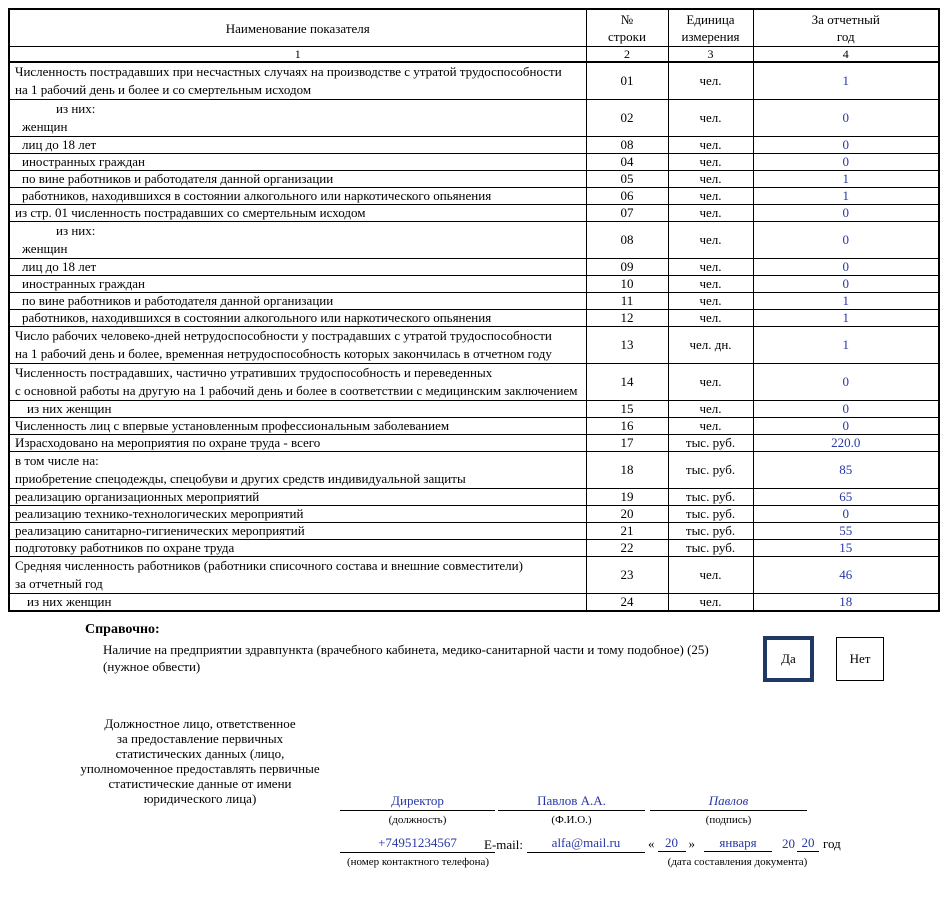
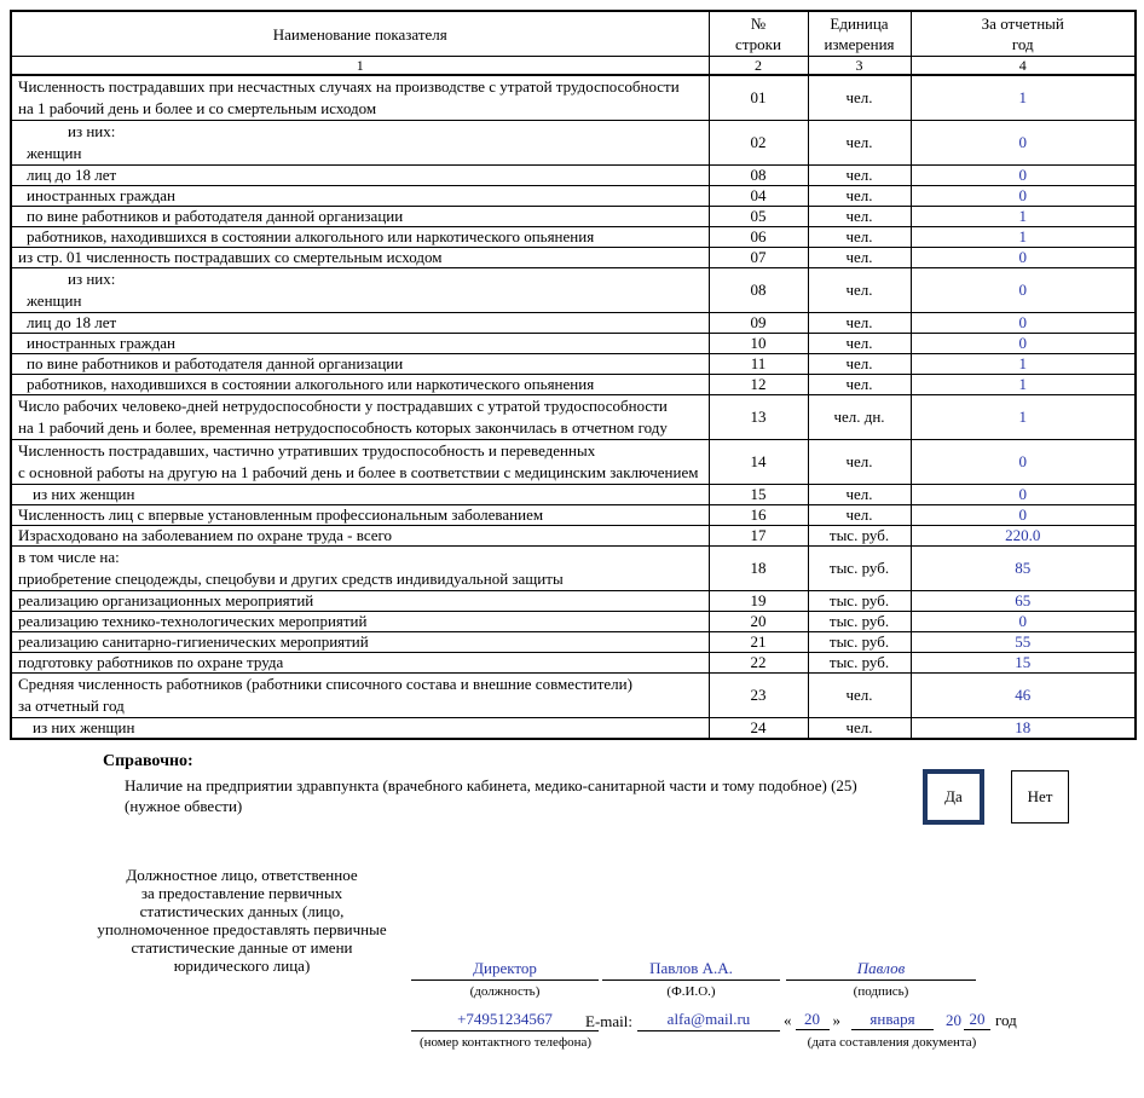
  Наименование показателя	№строки	Единицаизмерения	За отчетныйгод
  1	2	3	4
  Численность пострадавших при несчастных случаях на производстве с утратой трудоспособностина 1 рабочий день и более и со смертельным исходом	01	чел.	1
  из них:женщин	02	чел.	0
  лиц до 18 лет	08	чел.	0
  иностранных граждан	04	чел.	0
  по вине работников и работодателя данной организации	05	чел.	1
  работников, находившихся в состоянии алкогольного или наркотического опьянения	06	чел.	1
  из стр. 01 численность пострадавших со смертельным исходом	07	чел.	0
  из них:женщин	08	чел.	0
  лиц до 18 лет	09	чел.	0
  иностранных граждан	10	чел.	0
  по вине работников и работодателя данной организации	11	чел.	1
  работников, находившихся в состоянии алкогольного или наркотического опьянения	12	чел.	1
  Число рабочих человеко-дней нетрудоспособности у пострадавших с утратой трудоспособностина 1 рабочий день и более, временная нетрудоспособность которых закончилась в отчетном году	13	чел. дн.	1
  Численность пострадавших, частично утративших трудоспособность и переведенныхс основной работы на другую на 1 рабочий день и более в соответствии с медицинским заключением	14	чел.	0
  из них женщин	15	чел.	0
  Численность лиц с впервые установленным профессиональным заболеванием	16	чел.	0
- Израсходовано на мероприятия по охране труда - всего	17	тыс. руб.	220.0
+ Израсходовано на заболеванием по охране труда - всего	17	тыс. руб.	220.0
  в том числе на:приобретение спецодежды, спецобуви и других средств индивидуальной защиты	18	тыс. руб.	85
  реализацию организационных мероприятий	19	тыс. руб.	65
  реализацию технико-технологических мероприятий	20	тыс. руб.	0
  реализацию санитарно-гигиенических мероприятий	21	тыс. руб.	55
  подготовку работников по охране труда	22	тыс. руб.	15
  Средняя численность работников (работники списочного состава и внешние совместители)за отчетный год	23	чел.	46
  из них женщин	24	чел.	18
  Справочно:
  Наличие на предприятии здравпункта (врачебного кабинета, медико-санитарной части и тому подобное) (25)
  (нужное обвести)
  Да
  Нет
  Должностное лицо, ответственное
  за предоставление первичных
  статистических данных (лицо,
  уполномоченное предоставлять первичные
  статистические данные от имени
  юридического лица)
  Директор
  (должность)
  Павлов А.А.
  (Ф.И.О.)
  Павлов
  (подпись)
  +74951234567
  (номер контактного телефона)
  E-mail:
  alfa@mail.ru
  «
  20
  »
  января
  20
  20
  год
  (дата составления документа)
